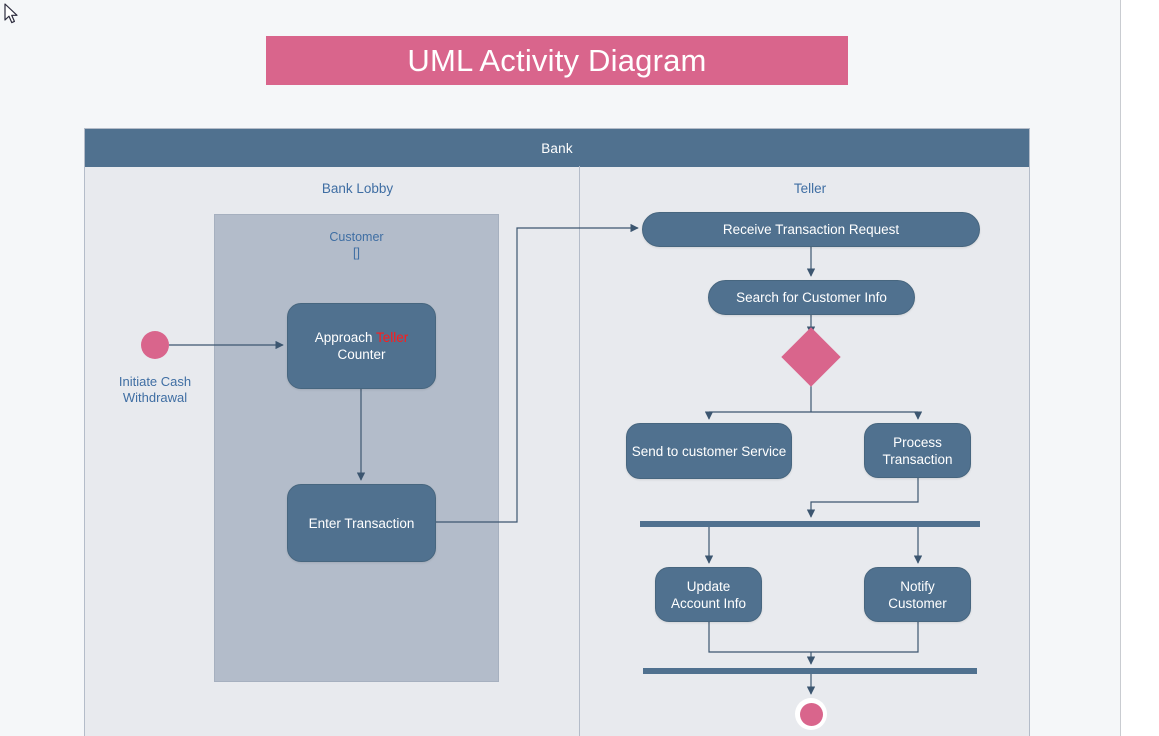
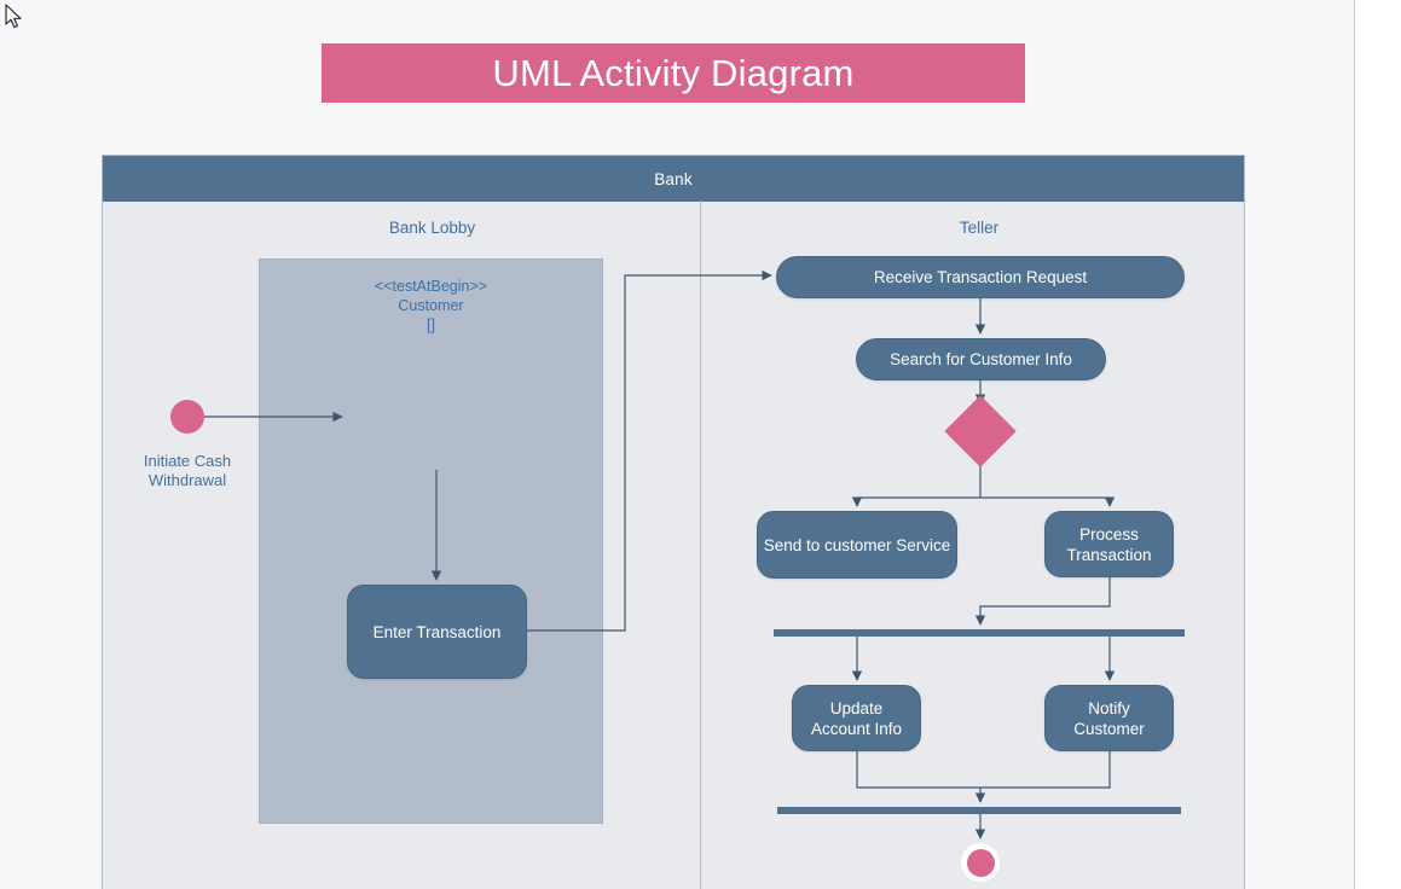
  UML Activity Diagram
  Bank
  Bank Lobby
  Teller
+ <<testAtBegin>>
  Customer
  []
  Initiate Cash
  Withdrawal
- Approach Teller
- Counter
  Enter Transaction
  Receive Transaction Request
  Search for Customer Info
  Send to customer Service
  Process
  Transaction
  Update
  Account Info
  Notify
  Customer
